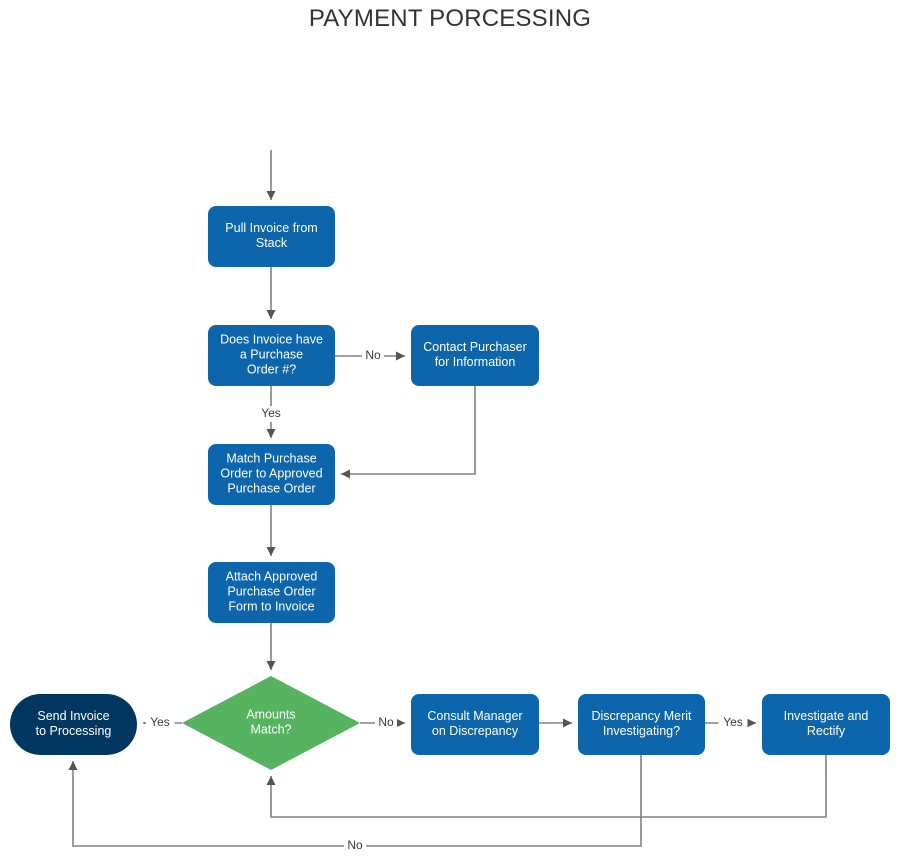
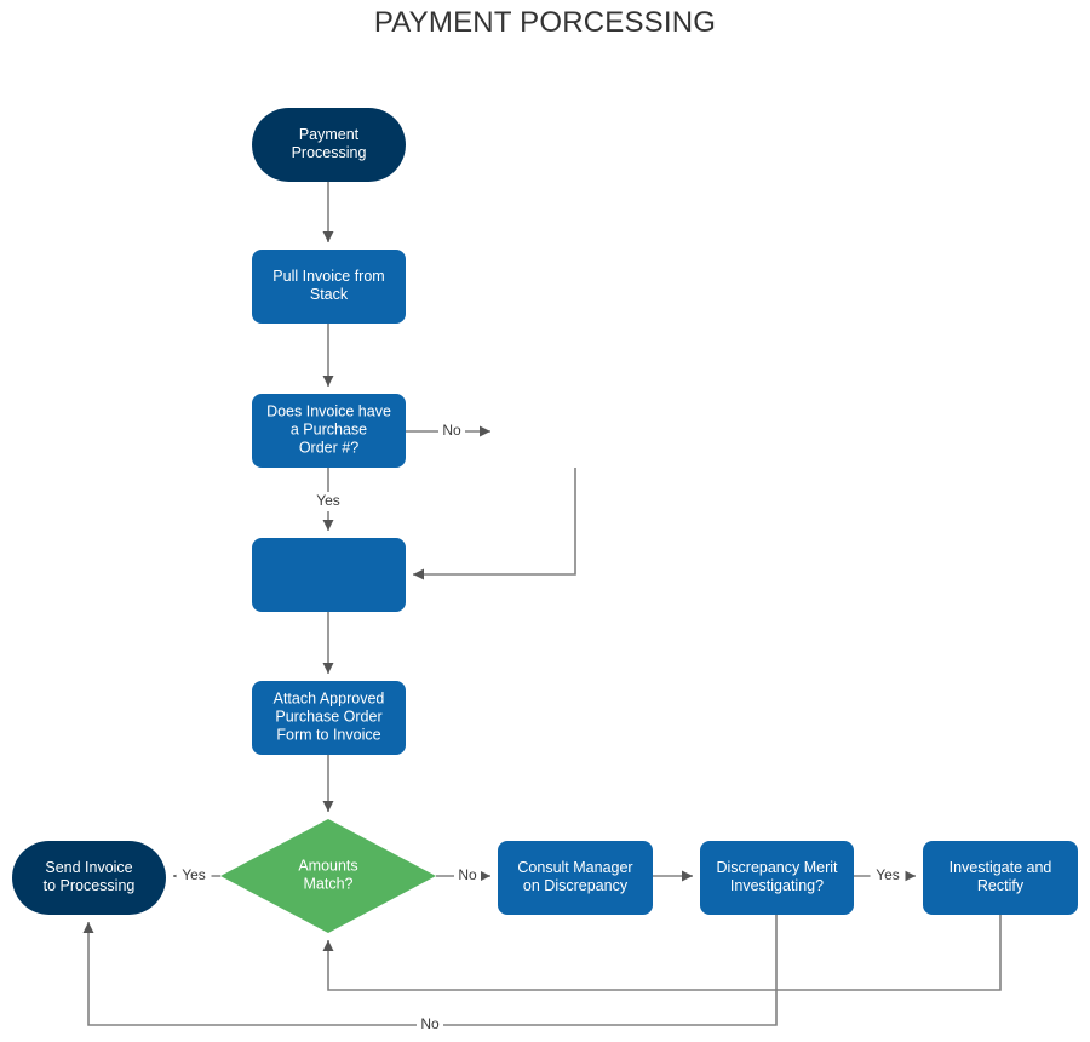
  PAYMENT PORCESSING
+ Payment Processing
  Pull Invoice from Stack
  Does Invoice have a Purchase Order #?
- Contact Purchaser for Information
- Match Purchase Order to Approved Purchase Order
  Attach Approved Purchase Order Form to Invoice
  Amounts Match?
  Send Invoice to Processing
  Consult Manager on Discrepancy
  Discrepancy Merit Investigating?
  Investigate and Rectify
  No
  Yes
  Yes
  No
  Yes
  No
